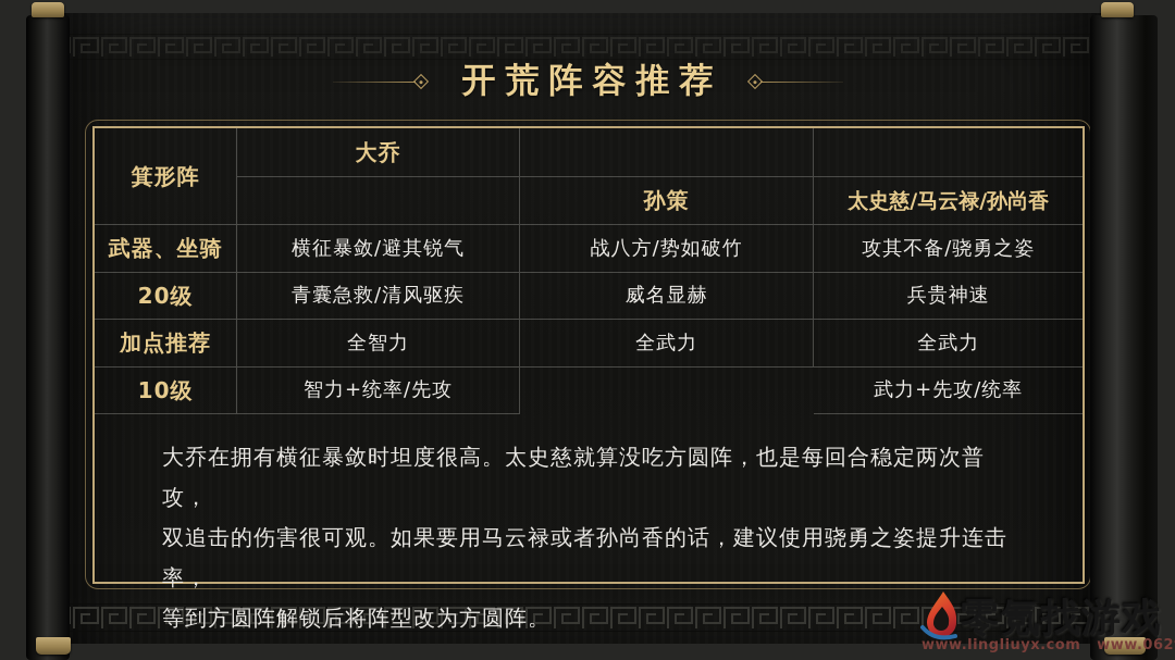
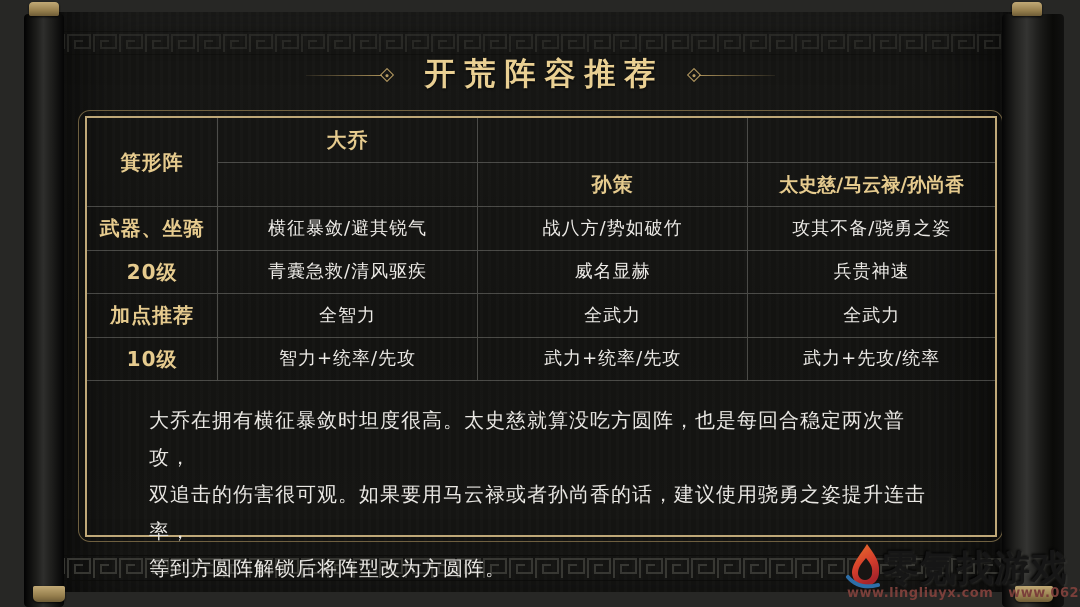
  开荒阵容推荐
  箕形阵
  大乔
  孙策
  太史慈/马云禄/孙尚香
  武器、坐骑
  横征暴敛/避其锐气
  战八方/势如破竹
  攻其不备/骁勇之姿
  20级
  青囊急救/清风驱疾
  威名显赫
  兵贵神速
  加点推荐
  全智力
  全武力
  全武力
  10级
  智力+统率/先攻
+ 武力+统率/先攻
  武力+先攻/统率
  大乔在拥有横征暴敛时坦度很高。太史慈就算没吃方圆阵，也是每回合稳定两次普攻，
  双追击的伤害很可观。如果要用马云禄或者孙尚香的话，建议使用骁勇之姿提升连击率，
  等到方圆阵解锁后将阵型改为方圆阵。
  零氪找游戏
  www.lingliuyx.com
